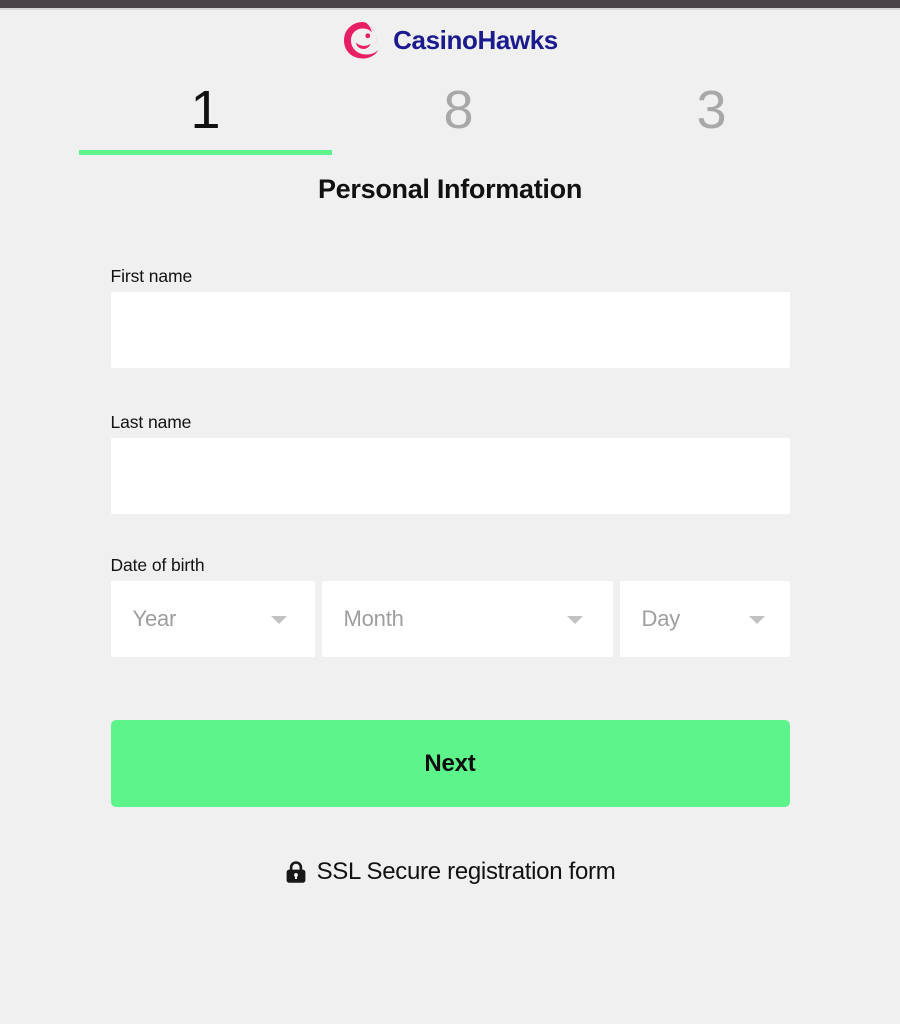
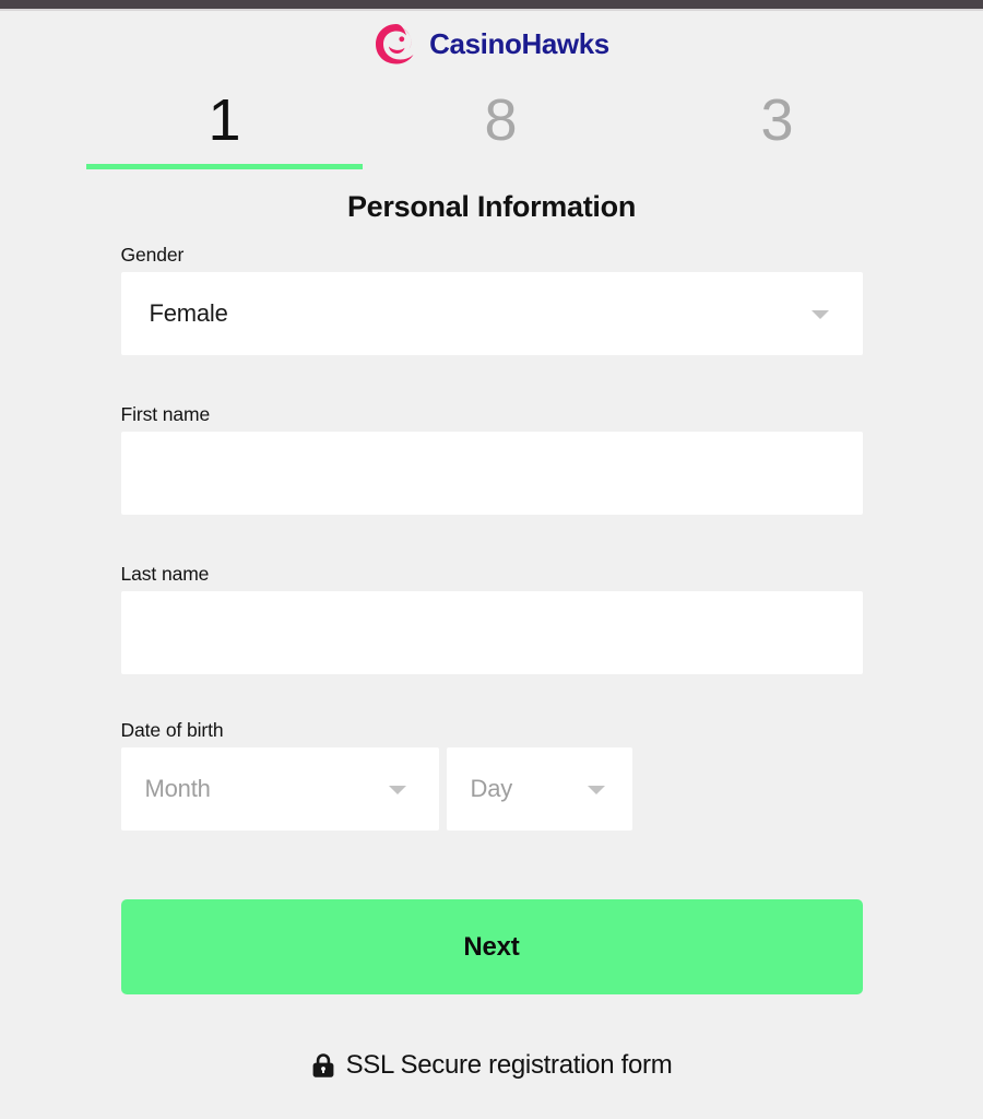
  CasinoHawks
  1
  8
  3
  Personal Information
+ Gender
+ Female
  First name
  Last name
  Date of birth
- Year
  Month
  Day
  Next
  SSL Secure registration form
